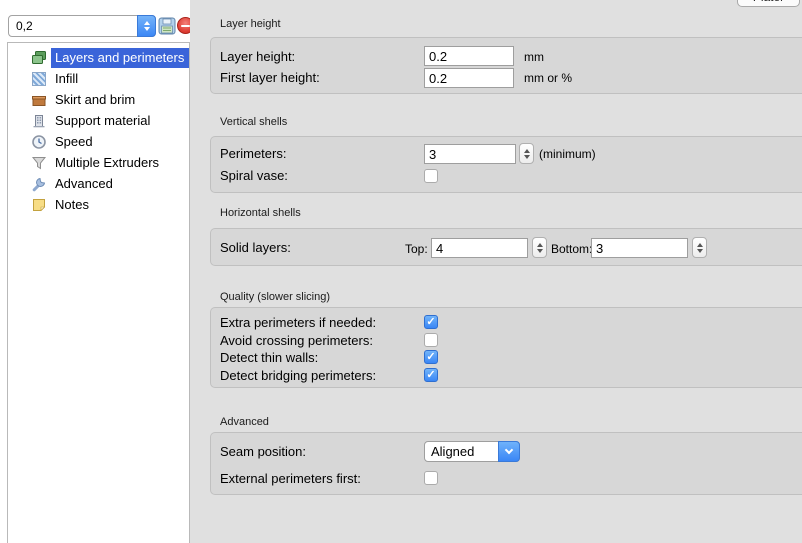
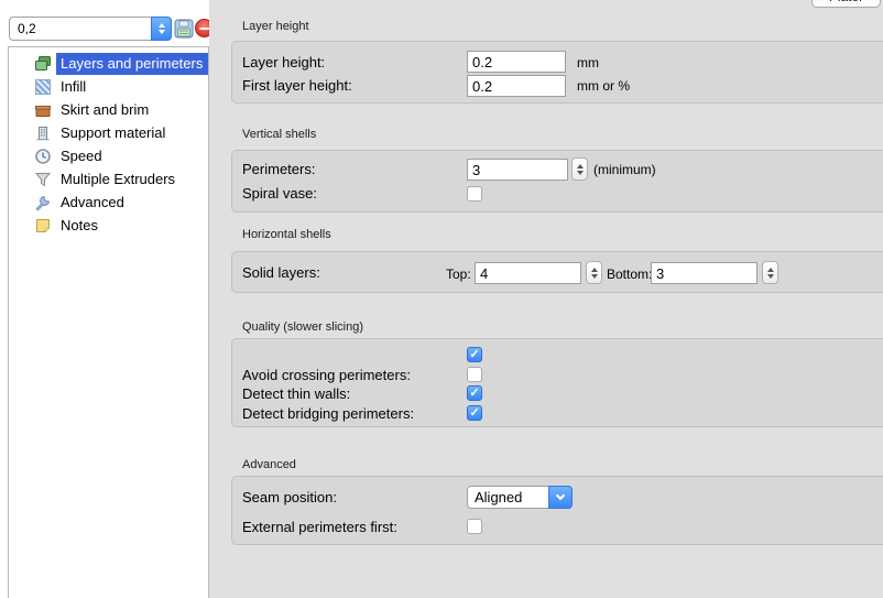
  0,2
  Layers and perimeters
  Infill
  Skirt and brim
  Support material
  Speed
  Multiple Extruders
  Advanced
  Notes
  Layer height
  Layer height:
  0.2
  mm
  First layer height:
  0.2
  mm or %
  Vertical shells
  Perimeters:
  3
  (minimum)
  Spiral vase:
  Horizontal shells
  Solid layers:
  Top:
  4
  Bottom
  3
  Quality (slower slicing)
- Extra perimeters if needed:
  Avoid crossing perimeters:
  Detect thin walls:
  Detect bridging perimeters:
  Advanced
  Seam position:
  Aligned
  External perimeters first:
